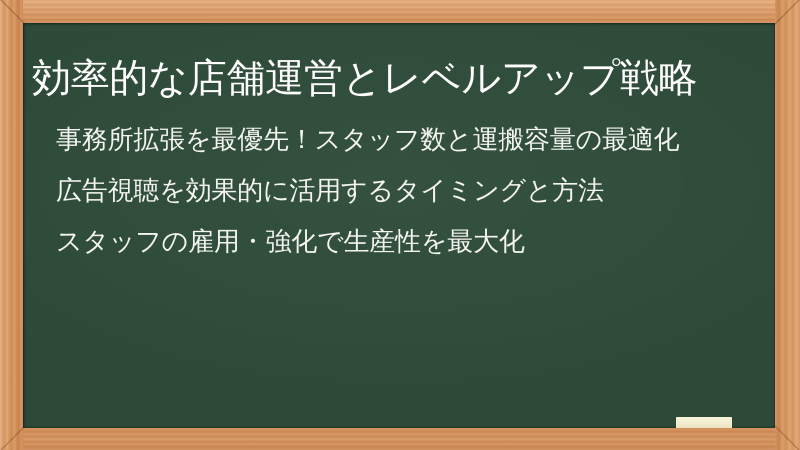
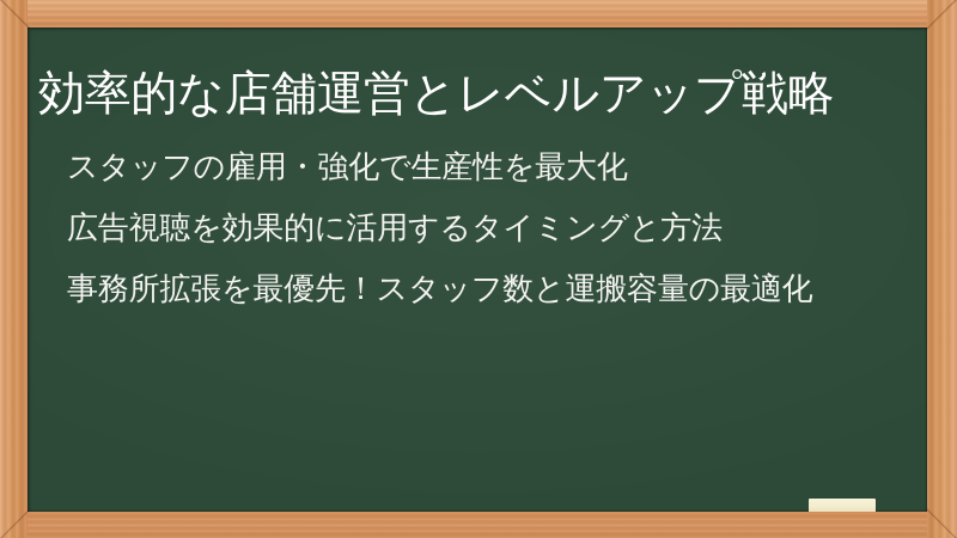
  効率的な店舗運営とレベルアップ戦略
- 事務所拡張を最優先！スタッフ数と運搬容量の最適化
+ スタッフの雇用・強化で生産性を最大化
  広告視聴を効果的に活用するタイミングと方法
- スタッフの雇用・強化で生産性を最大化
+ 事務所拡張を最優先！スタッフ数と運搬容量の最適化
